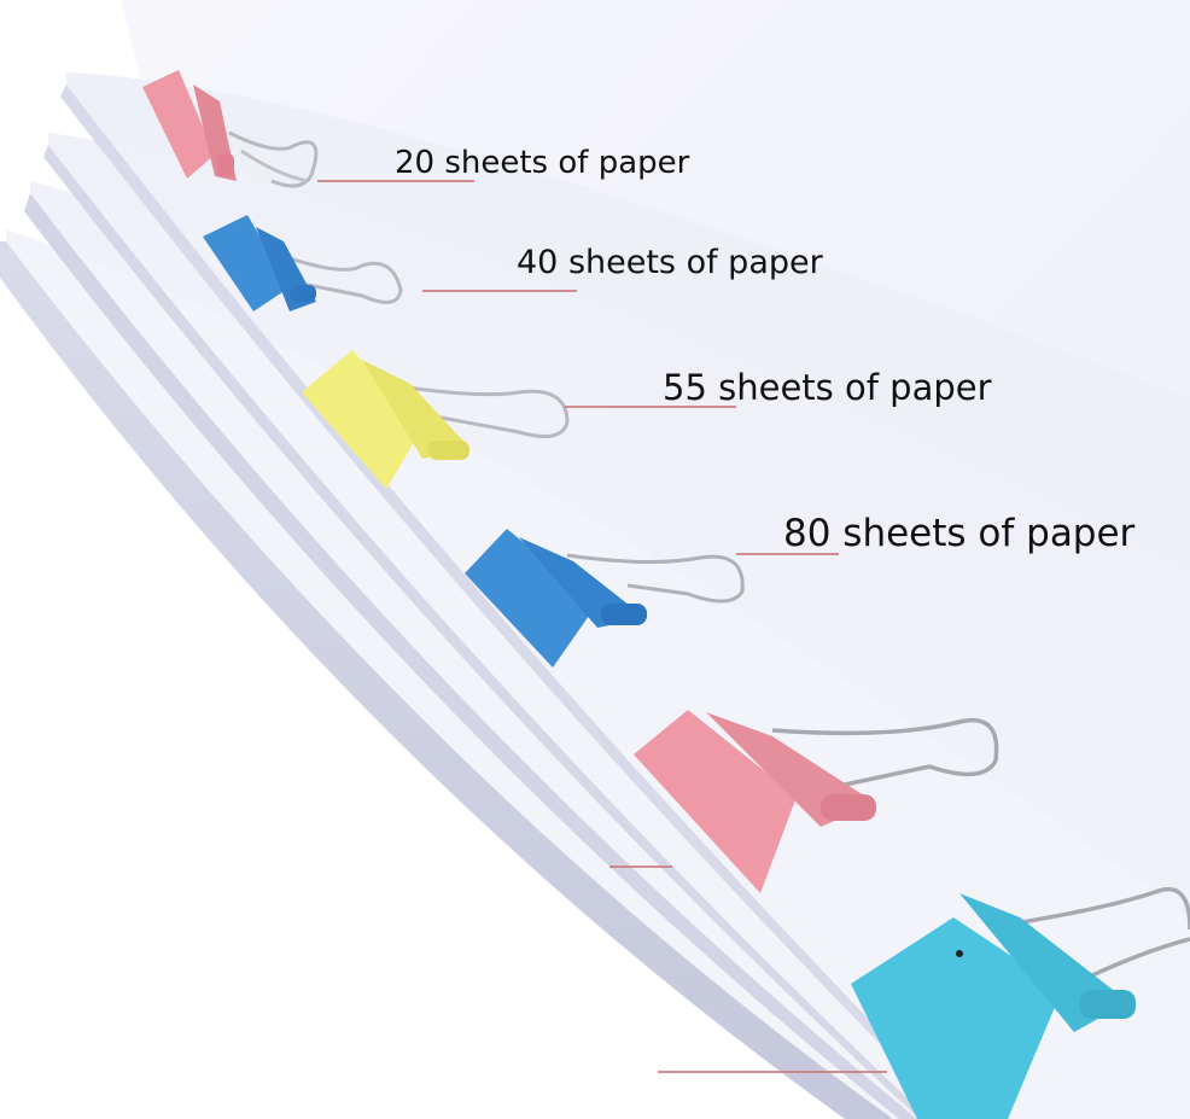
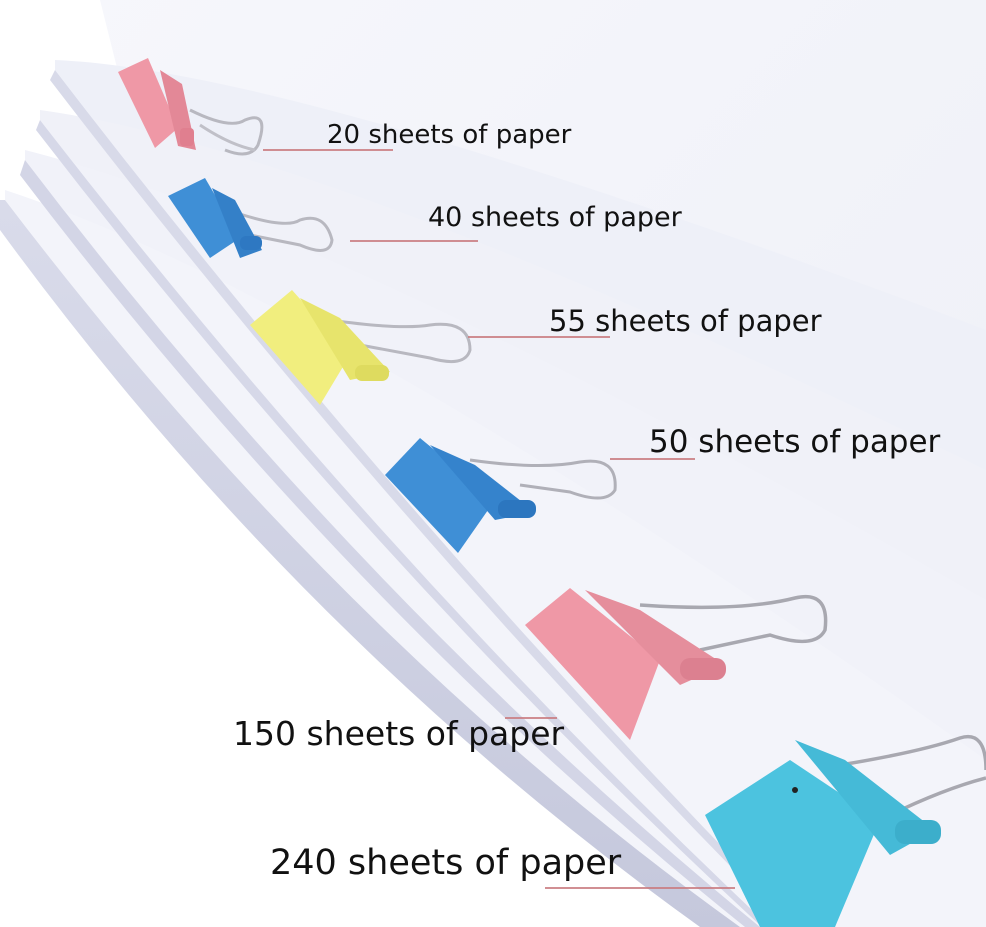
  20 sheets of paper
  40 sheets of paper
  55 sheets of paper
- 80 sheets of paper
+ 50 sheets of paper
+ 150 sheets of paper
+ 240 sheets of paper
